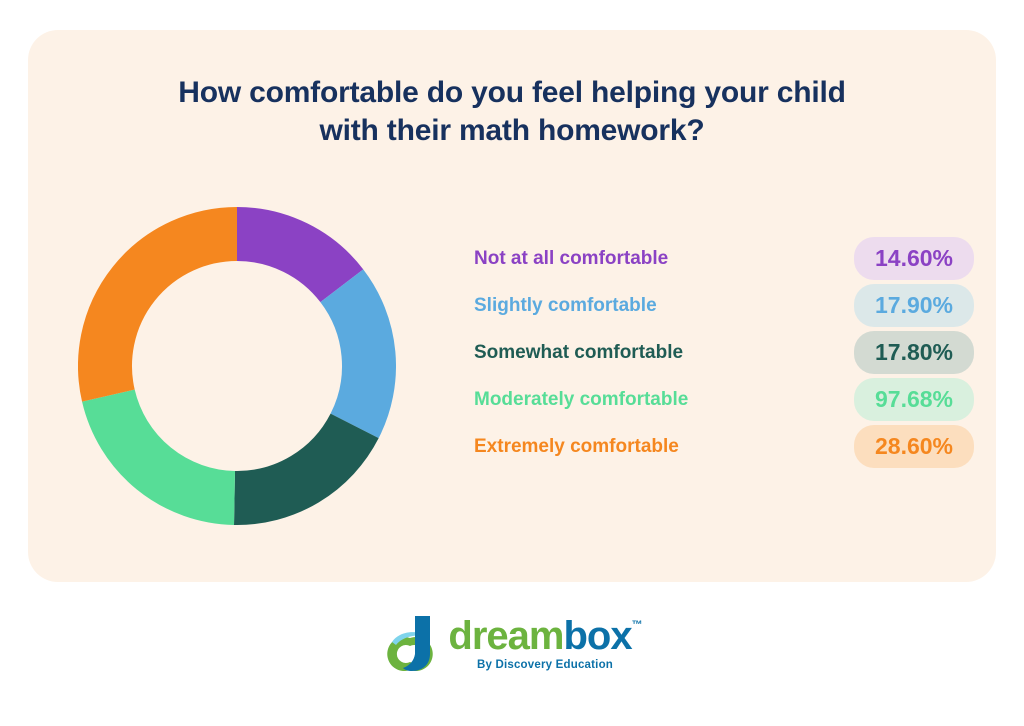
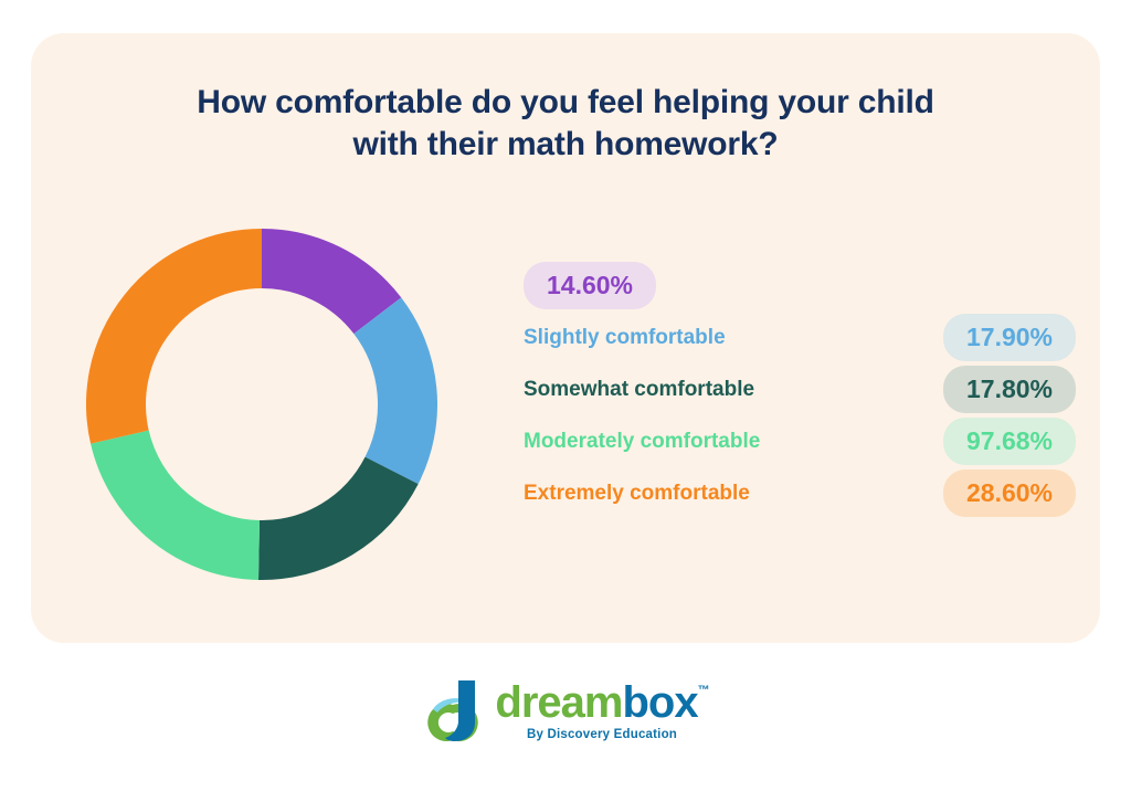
  How comfortable do you feel helping your child
  with their math homework?
- Not at all comfortable
  14.60%
  Slightly comfortable
  17.90%
  Somewhat comfortable
  17.80%
  Moderately comfortable
  97.68%
  Extremely comfortable
  28.60%
  dream
  box
  ™
  By Discovery Education
